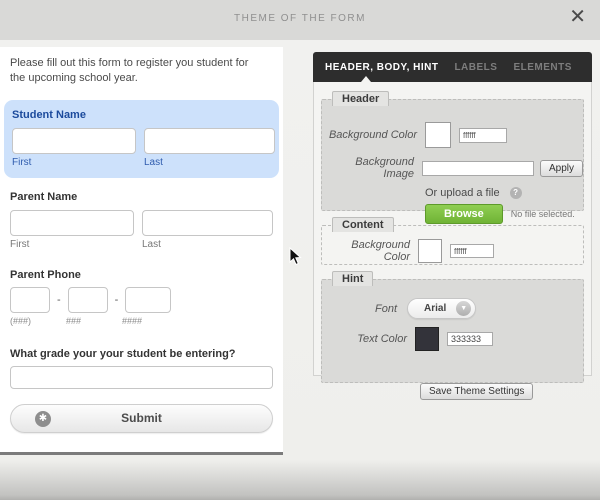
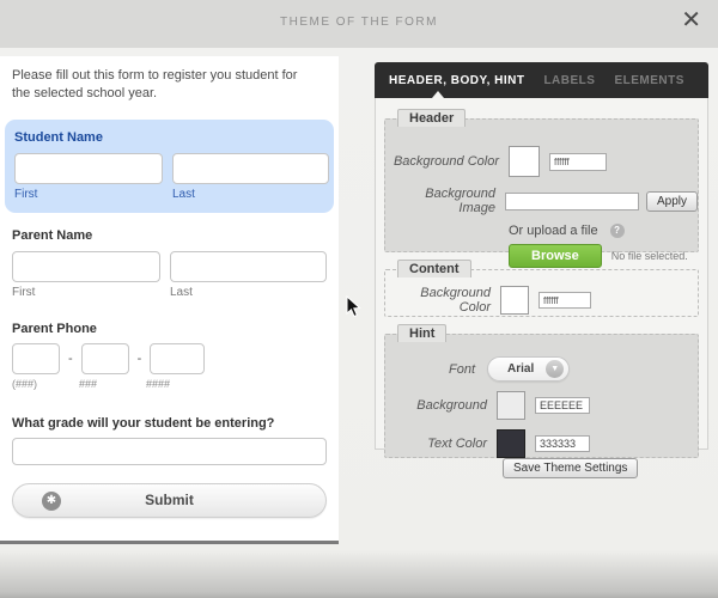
  THEME OF THE FORM
  ✕
- Please fill out this form to register you student for the upcoming school year.
+ Please fill out this form to register you student for the selected school year.
  Student Name
  First
  Last
  Parent Name
  First
  Last
  Parent Phone
  -
  -
  (###)
  ###
  ####
- What grade your your student be entering?
+ What grade will your student be entering?
  ✱
  Submit
  HEADER, BODY, HINT
  LABELS
  ELEMENTS
  Header
  Background Color
  ffffff
  Background Image
  Apply
  Or upload a file
  ?
  Browse
  No file selected.
  Content
  Background Color
  ffffff
  Hint
  Font
  Arial
+ Background
+ EEEEEE
  Text Color
  333333
  Save Theme Settings
